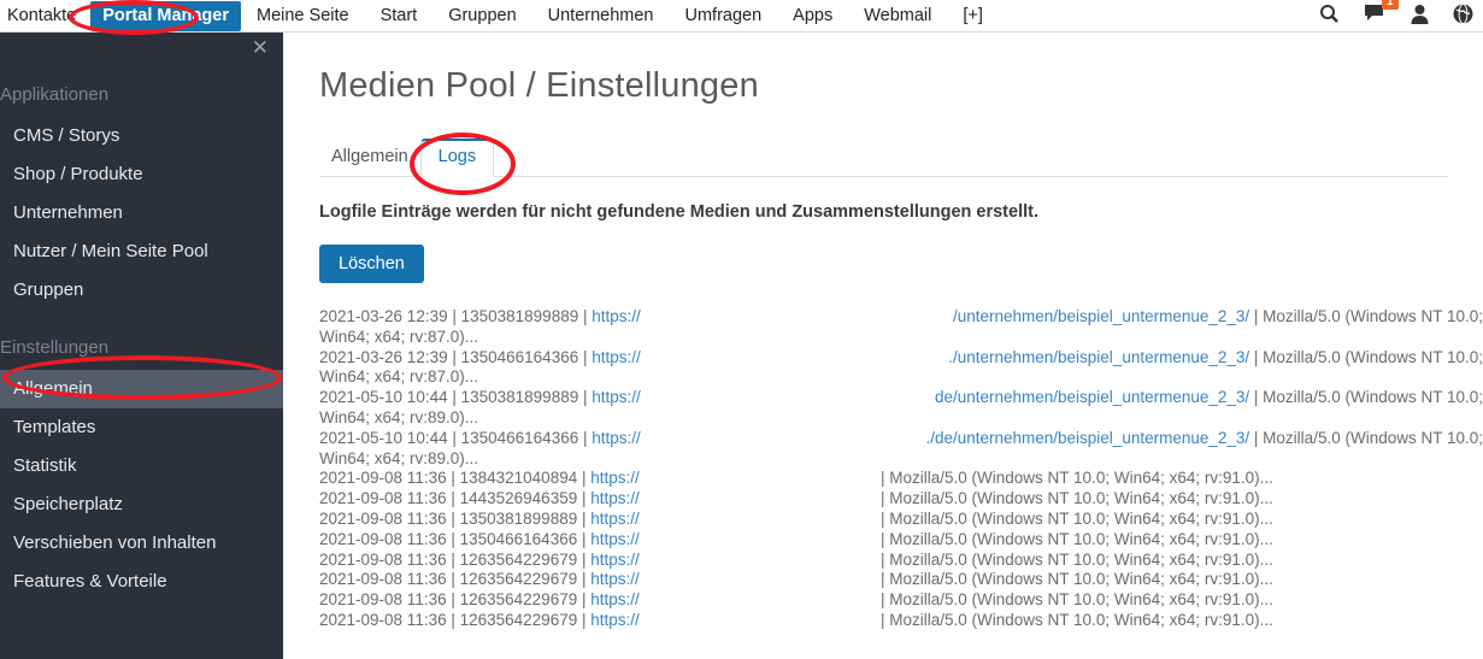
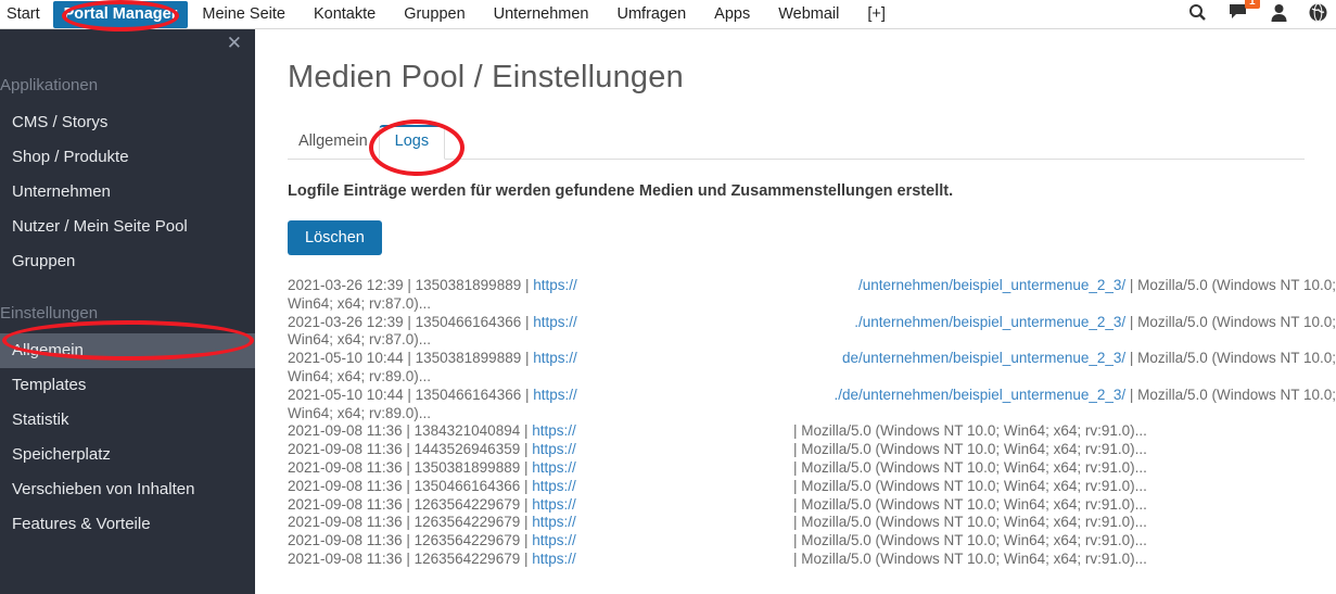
- Kontakte
+ Start
  Portal Manager
  Meine Seite
- Start
+ Kontakte
  Gruppen
  Unternehmen
  Umfragen
  Apps
  Webmail
  [+]
  1
  ✕
  Applikationen
  CMS / Storys
  Shop / Produkte
  Unternehmen
  Nutzer / Mein Seite Pool
  Gruppen
  Einstellungen
  Allgemein
  Templates
  Statistik
  Speicherplatz
  Verschieben von Inhalten
  Features & Vorteile
  Medien Pool / Einstellungen
  Allgemein
  Logs
- Logfile Einträge werden für nicht gefundene Medien und Zusammenstellungen erstellt.
+ Logfile Einträge werden für werden gefundene Medien und Zusammenstellungen erstellt.
  Löschen
  2021-03-26 12:39 | 1350381899889 | https://
  /unternehmen/beispiel_untermenue_2_3/ | Mozilla/5.0 (Windows NT 10.0;
  Win64; x64; rv:87.0)...
  2021-03-26 12:39 | 1350466164366 | https://
  ./unternehmen/beispiel_untermenue_2_3/ | Mozilla/5.0 (Windows NT 10.0;
  Win64; x64; rv:87.0)...
  2021-05-10 10:44 | 1350381899889 | https://
  de/unternehmen/beispiel_untermenue_2_3/ | Mozilla/5.0 (Windows NT 10.0;
  Win64; x64; rv:89.0)...
  2021-05-10 10:44 | 1350466164366 | https://
  ./de/unternehmen/beispiel_untermenue_2_3/ | Mozilla/5.0 (Windows NT 10.0;
  Win64; x64; rv:89.0)...
  2021-09-08 11:36 | 1384321040894 | https://
  | Mozilla/5.0 (Windows NT 10.0; Win64; x64; rv:91.0)...
  2021-09-08 11:36 | 1443526946359 | https://
  | Mozilla/5.0 (Windows NT 10.0; Win64; x64; rv:91.0)...
  2021-09-08 11:36 | 1350381899889 | https://
  | Mozilla/5.0 (Windows NT 10.0; Win64; x64; rv:91.0)...
  2021-09-08 11:36 | 1350466164366 | https://
  | Mozilla/5.0 (Windows NT 10.0; Win64; x64; rv:91.0)...
  2021-09-08 11:36 | 1263564229679 | https://
  | Mozilla/5.0 (Windows NT 10.0; Win64; x64; rv:91.0)...
  2021-09-08 11:36 | 1263564229679 | https://
  | Mozilla/5.0 (Windows NT 10.0; Win64; x64; rv:91.0)...
  2021-09-08 11:36 | 1263564229679 | https://
  | Mozilla/5.0 (Windows NT 10.0; Win64; x64; rv:91.0)...
  2021-09-08 11:36 | 1263564229679 | https://
  | Mozilla/5.0 (Windows NT 10.0; Win64; x64; rv:91.0)...
